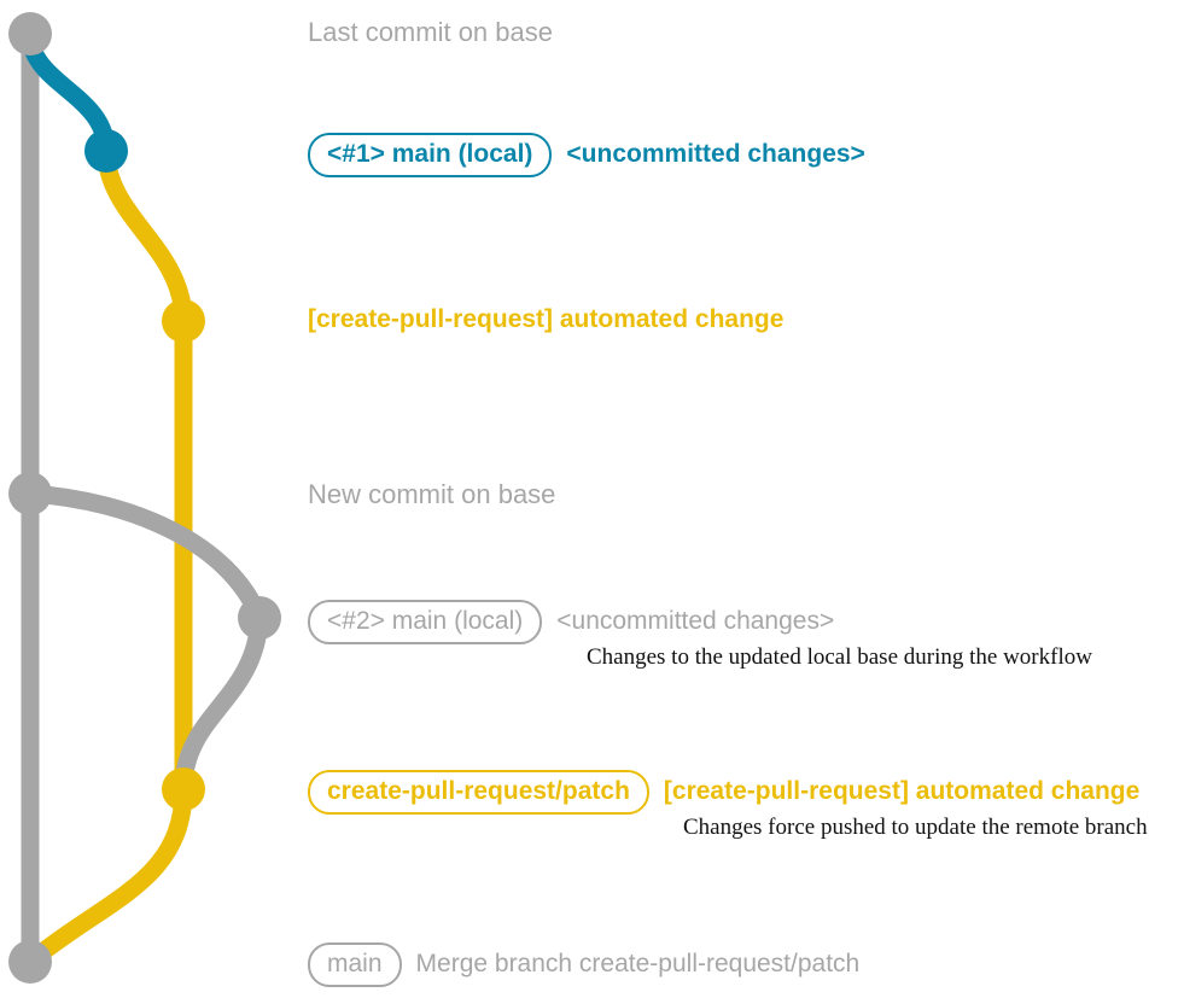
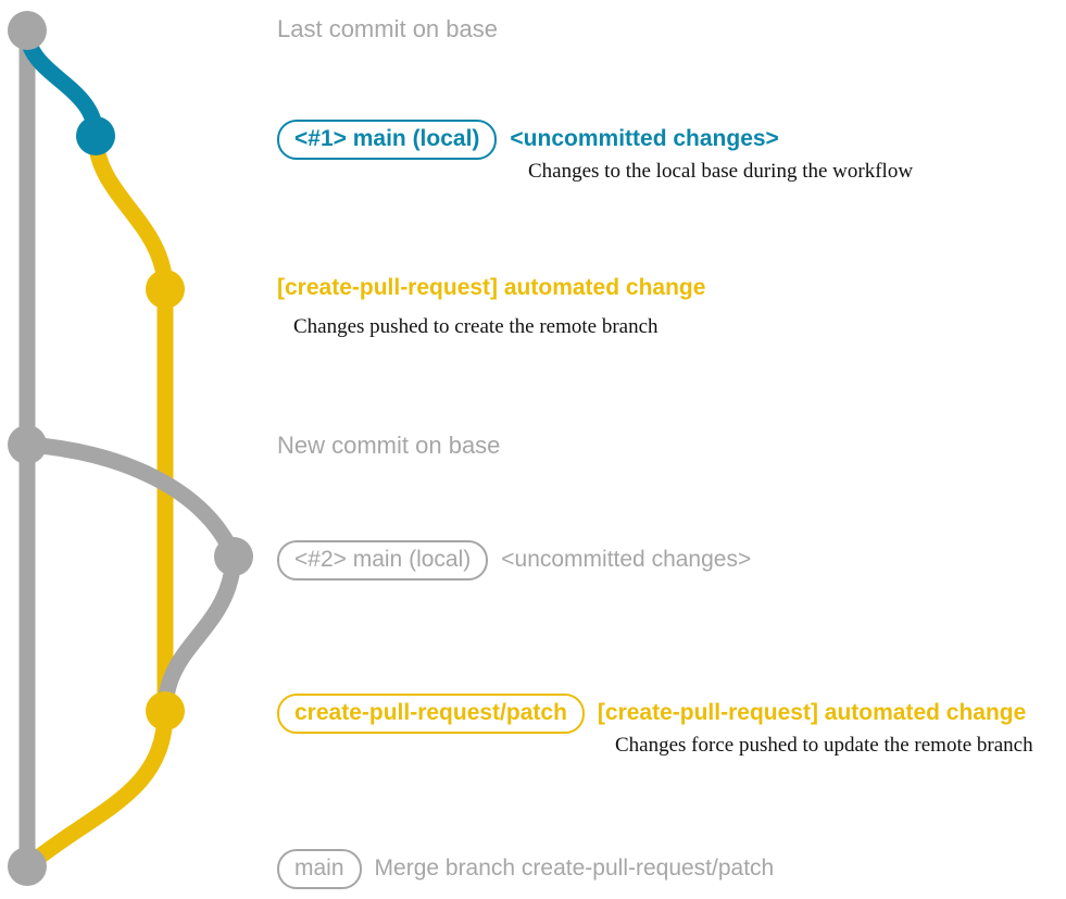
  Last commit on base
  <#1> main (local)
  <uncommitted changes>
+ Changes to the local base during the workflow
  [create-pull-request] automated change
+ Changes pushed to create the remote branch
  New commit on base
  <#2> main (local)
  <uncommitted changes>
- Changes to the updated local base during the workflow
  create-pull-request/patch
  [create-pull-request] automated change
  Changes force pushed to update the remote branch
  main
  Merge branch create-pull-request/patch
